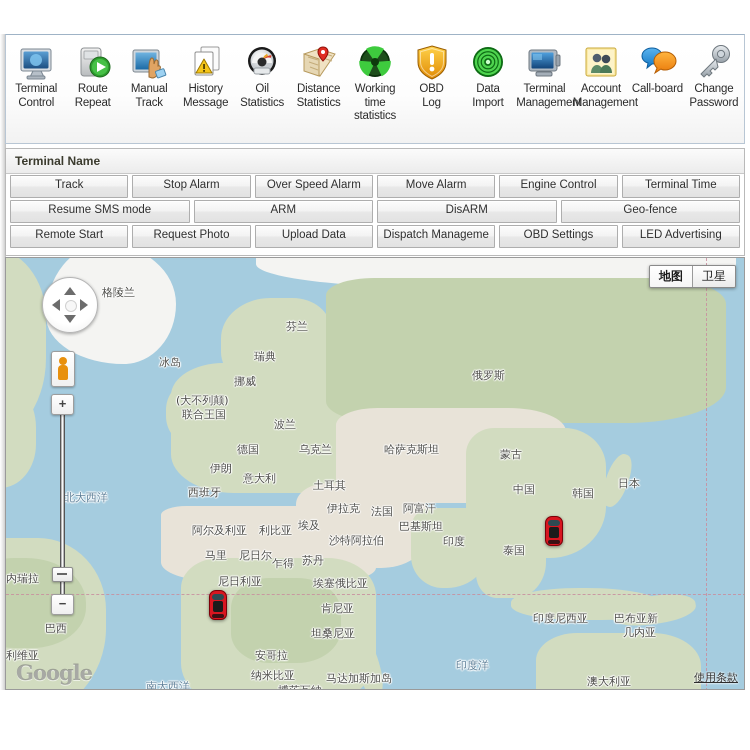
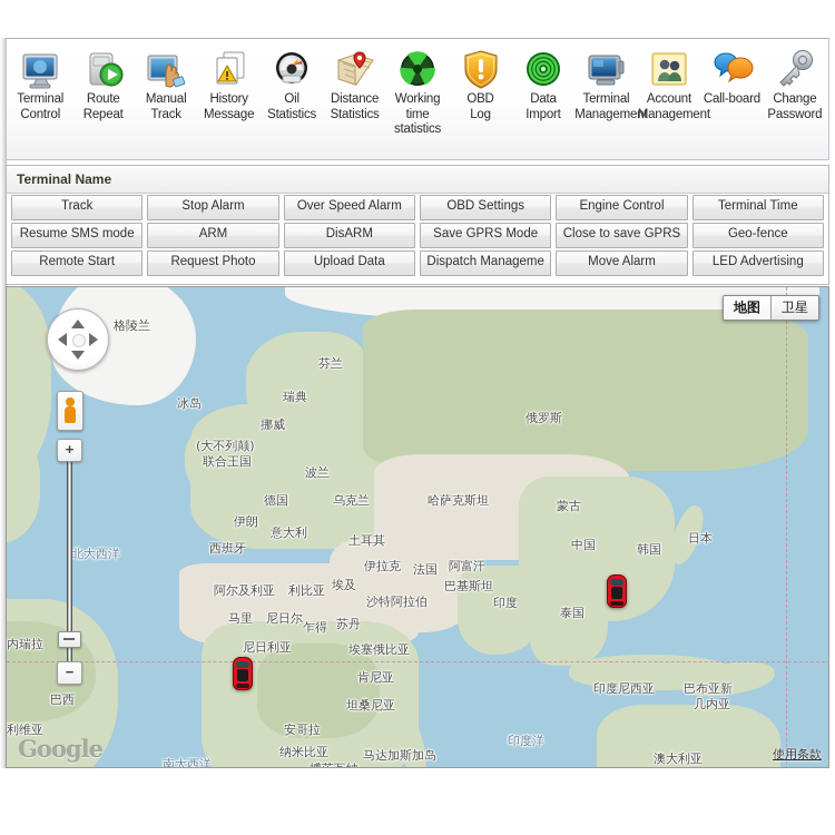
  Terminal Control
  Route Repeat
  Manual Track
  History Message
  Oil Statistics
  Distance Statistics
  Working time statistics
  OBD Log
  Data Import
  Terminal Manageme
  Account Management
  Call-board
  Change Password
  Terminal Name
  Track
  Stop Alarm
  Over Speed Alarm
- Move Alarm
+ OBD Settings
  Engine Control
  Terminal Time
  Resume SMS mode
  ARM
  DisARM
+ Save GPRS Mode
+ Close to save GPRS
  Geo-fence
  Remote Start
  Request Photo
  Upload Data
  Dispatch Manageme
- OBD Settings
+ Move Alarm
  LED Advertising
  格陵兰
  冰岛
  芬兰
  瑞典
  挪威
  (大不列颠)
  联合王国
  波兰
  德国
  乌克兰
  伊朗
  意大利
  西班牙
  土耳其
  俄罗斯
  哈萨克斯坦
  蒙古
  中国
  韩国
  日本
  伊拉克
  法国
  阿富汗
  巴基斯坦
  印度
  泰国
  阿尔及利亚
  利比亚
  埃及
  沙特阿拉伯
  马里
  尼日尔
  乍得
  苏丹
  尼日利亚
  埃塞俄比亚
  肯尼亚
  坦桑尼亚
  安哥拉
  纳米比亚
  马达加斯加岛
  印度洋
  印度尼西亚
  巴布亚新
  几内亚
  澳大利亚
  北大西洋
  内瑞拉
  巴西
  利维亚
  南大西洋
  +
  −
  地图
  卫星
  Google
  使用条款
